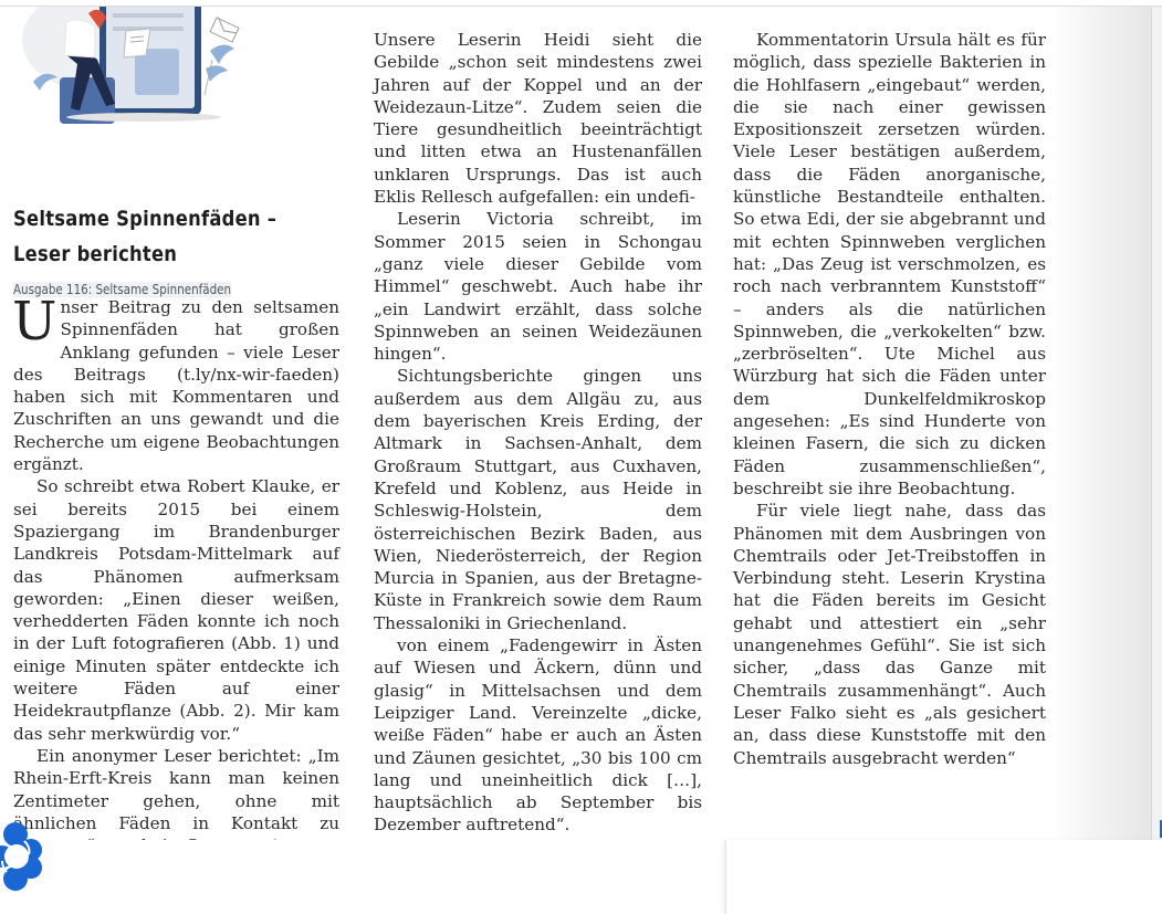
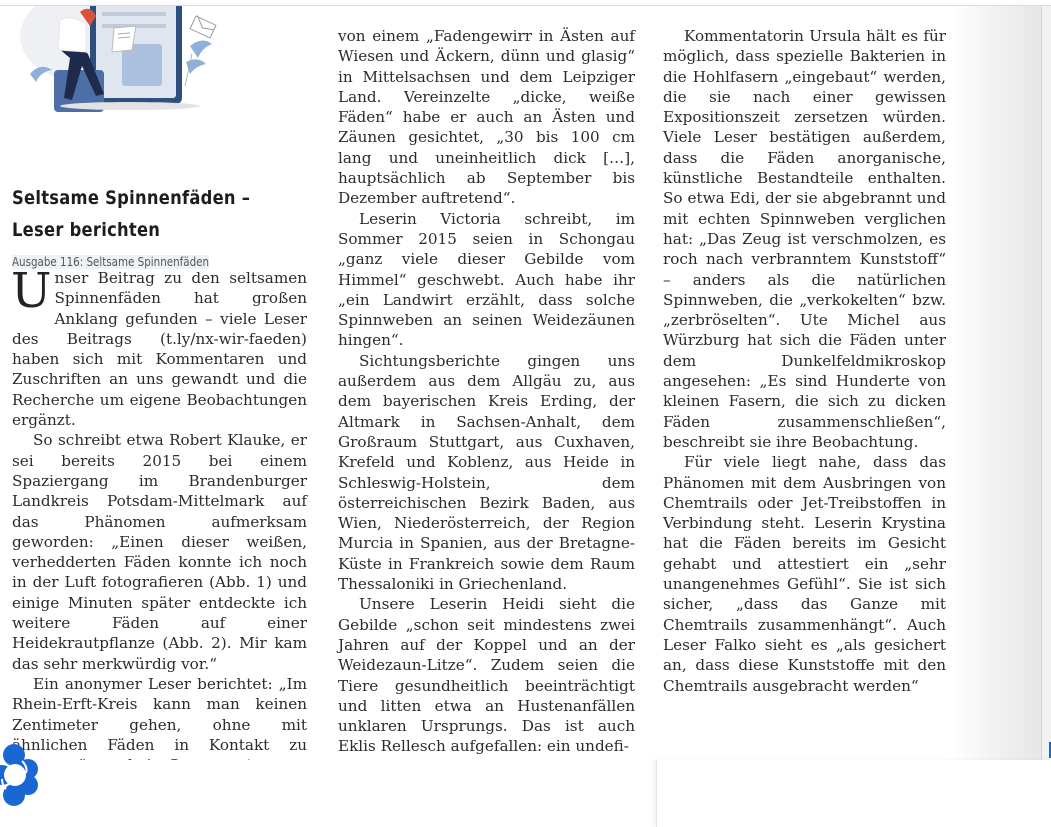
  Seltsame Spinnenfäden –
  Leser berichten
  Ausgabe 116: Seltsame Spinnenfäden
  U
  nser Beitrag zu den seltsamen Spinnenfäden hat großen Anklang gefunden – viele Leser des Beitrags (t.ly/nx-wir-faeden) haben sich mit Kommentaren und Zuschriften an uns gewandt und die Recherche um eigene Beobachtungen ergänzt.
  So schreibt etwa Robert Klauke, er sei bereits 2015 bei einem Spaziergang im Brandenburger Landkreis Potsdam-Mittelmark auf das Phänomen aufmerksam geworden: „Einen dieser weißen, verhedderten Fäden konnte ich noch in der Luft fotografieren (Abb. 1) und einige Minuten später entdeckte ich weitere Fäden auf einer Heidekrautpflanze (Abb. 2). Mir kam das sehr merkwürdig vor.“
  Ein anonymer Leser berichtet: „Im Rhein-Erft-Kreis kann man keinen Zentimeter gehen, ohne mit hnlichen Fäden in Kontakt zu
- Unsere Leserin Heidi sieht die Gebilde „schon seit mindestens zwei Jahren auf der Koppel und an der Weidezaun-Litze“. Zudem seien die Tiere gesundheitlich beeinträchtigt und litten etwa an Hustenanfällen unklaren Ursprungs. Das ist auch Eklis Rellesch aufgefallen: ein undefi-
+ von einem „Fadengewirr in Ästen auf Wiesen und Äckern, dünn und glasig“ in Mittelsachsen und dem Leipziger Land. Vereinzelte „dicke, weiße Fäden“ habe er auch an Ästen und Zäunen gesichtet, „30 bis 100 cm lang und uneinheitlich dick […], hauptsächlich ab September bis Dezember auftretend“.
  Leserin Victoria schreibt, im Sommer 2015 seien in Schongau „ganz viele dieser Gebilde vom Himmel“ geschwebt. Auch habe ihr „ein Landwirt erzählt, dass solche Spinnweben an seinen Weidezäunen hingen“.
  Sichtungsberichte gingen uns außerdem aus dem Allgäu zu, aus dem bayerischen Kreis Erding, der Altmark in Sachsen-Anhalt, dem Großraum Stuttgart, aus Cuxhaven, Krefeld und Koblenz, aus Heide in Schleswig-Holstein, dem österreichischen Bezirk Baden, aus Wien, Niederösterreich, der Region Murcia in Spanien, aus der Bretagne-Küste in Frankreich sowie dem Raum Thessaloniki in Griechenland.
- von einem „Fadengewirr in Ästen auf Wiesen und Äckern, dünn und glasig“ in Mittelsachsen und dem Leipziger Land. Vereinzelte „dicke, weiße Fäden“ habe er auch an Ästen und Zäunen gesichtet, „30 bis 100 cm lang und uneinheitlich dick […], hauptsächlich ab September bis Dezember auftretend“.
+ Unsere Leserin Heidi sieht die Gebilde „schon seit mindestens zwei Jahren auf der Koppel und an der Weidezaun-Litze“. Zudem seien die Tiere gesundheitlich beeinträchtigt und litten etwa an Hustenanfällen unklaren Ursprungs. Das ist auch Eklis Rellesch aufgefallen: ein undefi-
  Kommentatorin Ursula hält es für möglich, dass spezielle Bakterien in die Hohlfasern „eingebaut“ werden, die sie nach einer gewissen Expositionszeit zersetzen würden. Viele Leser bestätigen außerdem, dass die Fäden anorganische, künstliche Bestandteile enthalten. So etwa Edi, der sie abgebrannt und mit echten Spinnweben verglichen hat: „Das Zeug ist verschmolzen, es roch nach verbranntem Kunststoff“ – anders als die natürlichen Spinnweben, die „verkokelten“ bzw. „zerbröselten“. Ute Michel aus Würzburg hat sich die Fäden unter dem Dunkelfeldmikroskop angesehen: „Es sind Hunderte von kleinen Fasern, die sich zu dicken Fäden zusammenschließen“, beschreibt sie ihre Beobachtung.
  Für viele liegt nahe, dass das Phänomen mit dem Ausbringen von Chemtrails oder Jet-Treibstoffen in Verbindung steht. Leserin Krystina hat die Fäden bereits im Gesicht gehabt und attestiert ein „sehr unangenehmes Gefühl“. Sie ist sich sicher, „dass das Ganze mit Chemtrails zusammenhängt“. Auch Leser Falko sieht es „als gesichert an, dass diese Kunststoffe mit den Chemtrails ausgebracht werden“
